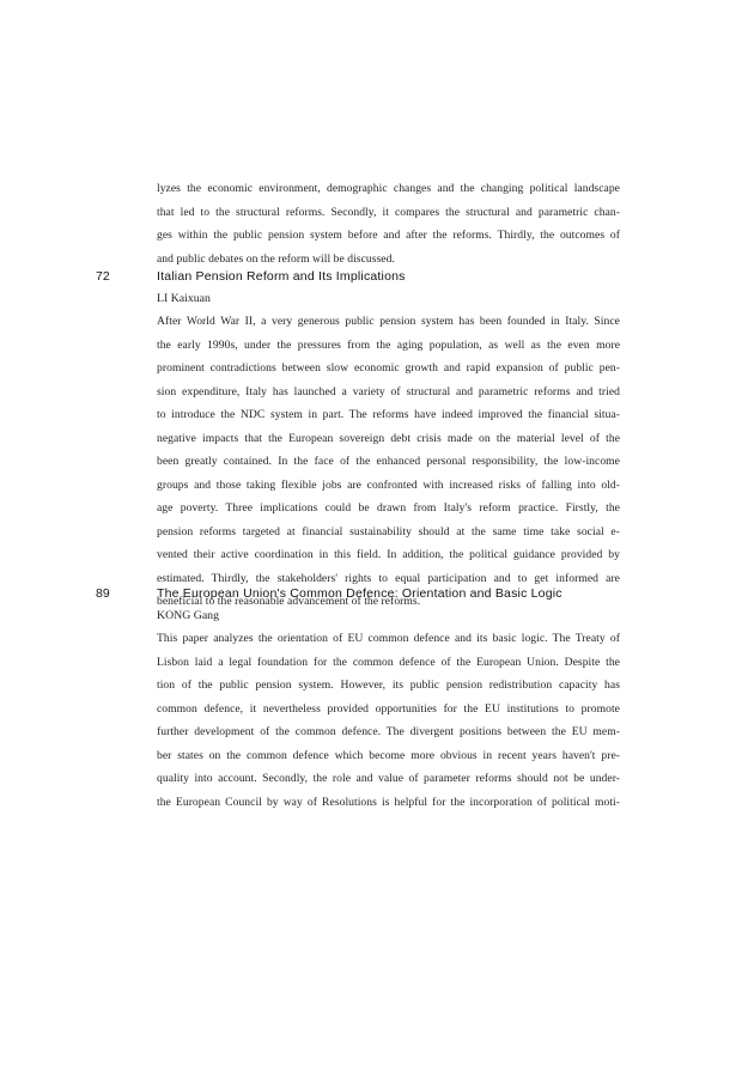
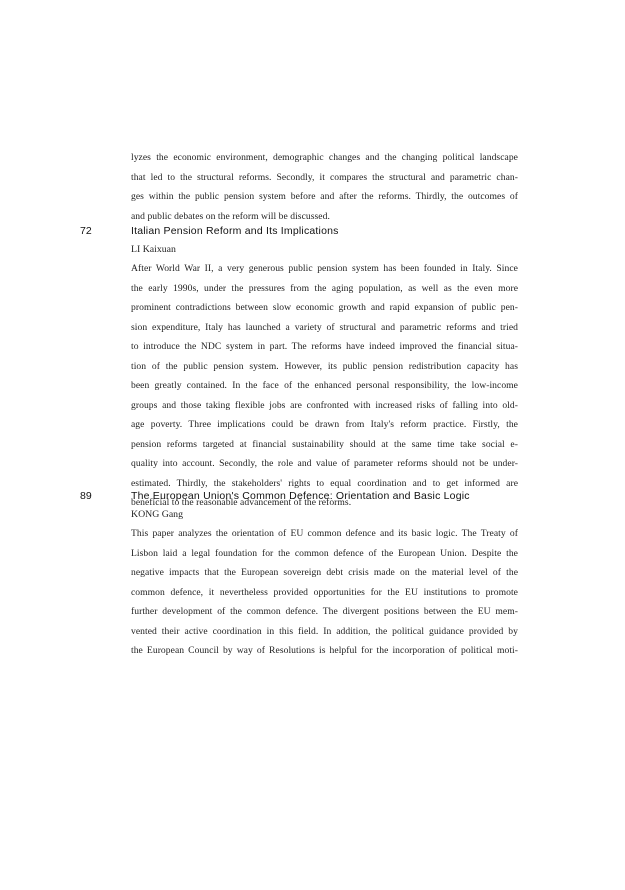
  lyzes the economic environment, demographic changes and the changing political landscape
  that led to the structural reforms. Secondly, it compares the structural and parametric chan-
  ges within the public pension system before and after the reforms. Thirdly, the outcomes of
  and public debates on the reform will be discussed.
  72
  Italian Pension Reform and Its Implications
  LI Kaixuan
  After World War II, a very generous public pension system has been founded in Italy. Since
  the early 1990s, under the pressures from the aging population, as well as the even more
  prominent contradictions between slow economic growth and rapid expansion of public pen-
  sion expenditure, Italy has launched a variety of structural and parametric reforms and tried
  to introduce the NDC system in part. The reforms have indeed improved the financial situa-
- negative impacts that the European sovereign debt crisis made on the material level of the
+ tion of the public pension system. However, its public pension redistribution capacity has
  been greatly contained. In the face of the enhanced personal responsibility, the low-income
  groups and those taking flexible jobs are confronted with increased risks of falling into old-
  age poverty. Three implications could be drawn from Italy's reform practice. Firstly, the
  pension reforms targeted at financial sustainability should at the same time take social e-
- vented their active coordination in this field. In addition, the political guidance provided by
+ quality into account. Secondly, the role and value of parameter reforms should not be under-
- estimated. Thirdly, the stakeholders' rights to equal participation and to get informed are
+ estimated. Thirdly, the stakeholders' rights to equal coordination and to get informed are
  beneficial to the reasonable advancement of the reforms.
  89
  The European Union's Common Defence: Orientation and Basic Logic
  KONG Gang
  This paper analyzes the orientation of EU common defence and its basic logic. The Treaty of
  Lisbon laid a legal foundation for the common defence of the European Union. Despite the
- tion of the public pension system. However, its public pension redistribution capacity has
+ negative impacts that the European sovereign debt crisis made on the material level of the
  common defence, it nevertheless provided opportunities for the EU institutions to promote
  further development of the common defence. The divergent positions between the EU mem-
- ber states on the common defence which become more obvious in recent years haven't pre-
- quality into account. Secondly, the role and value of parameter reforms should not be under-
+ vented their active coordination in this field. In addition, the political guidance provided by
  the European Council by way of Resolutions is helpful for the incorporation of political moti-
